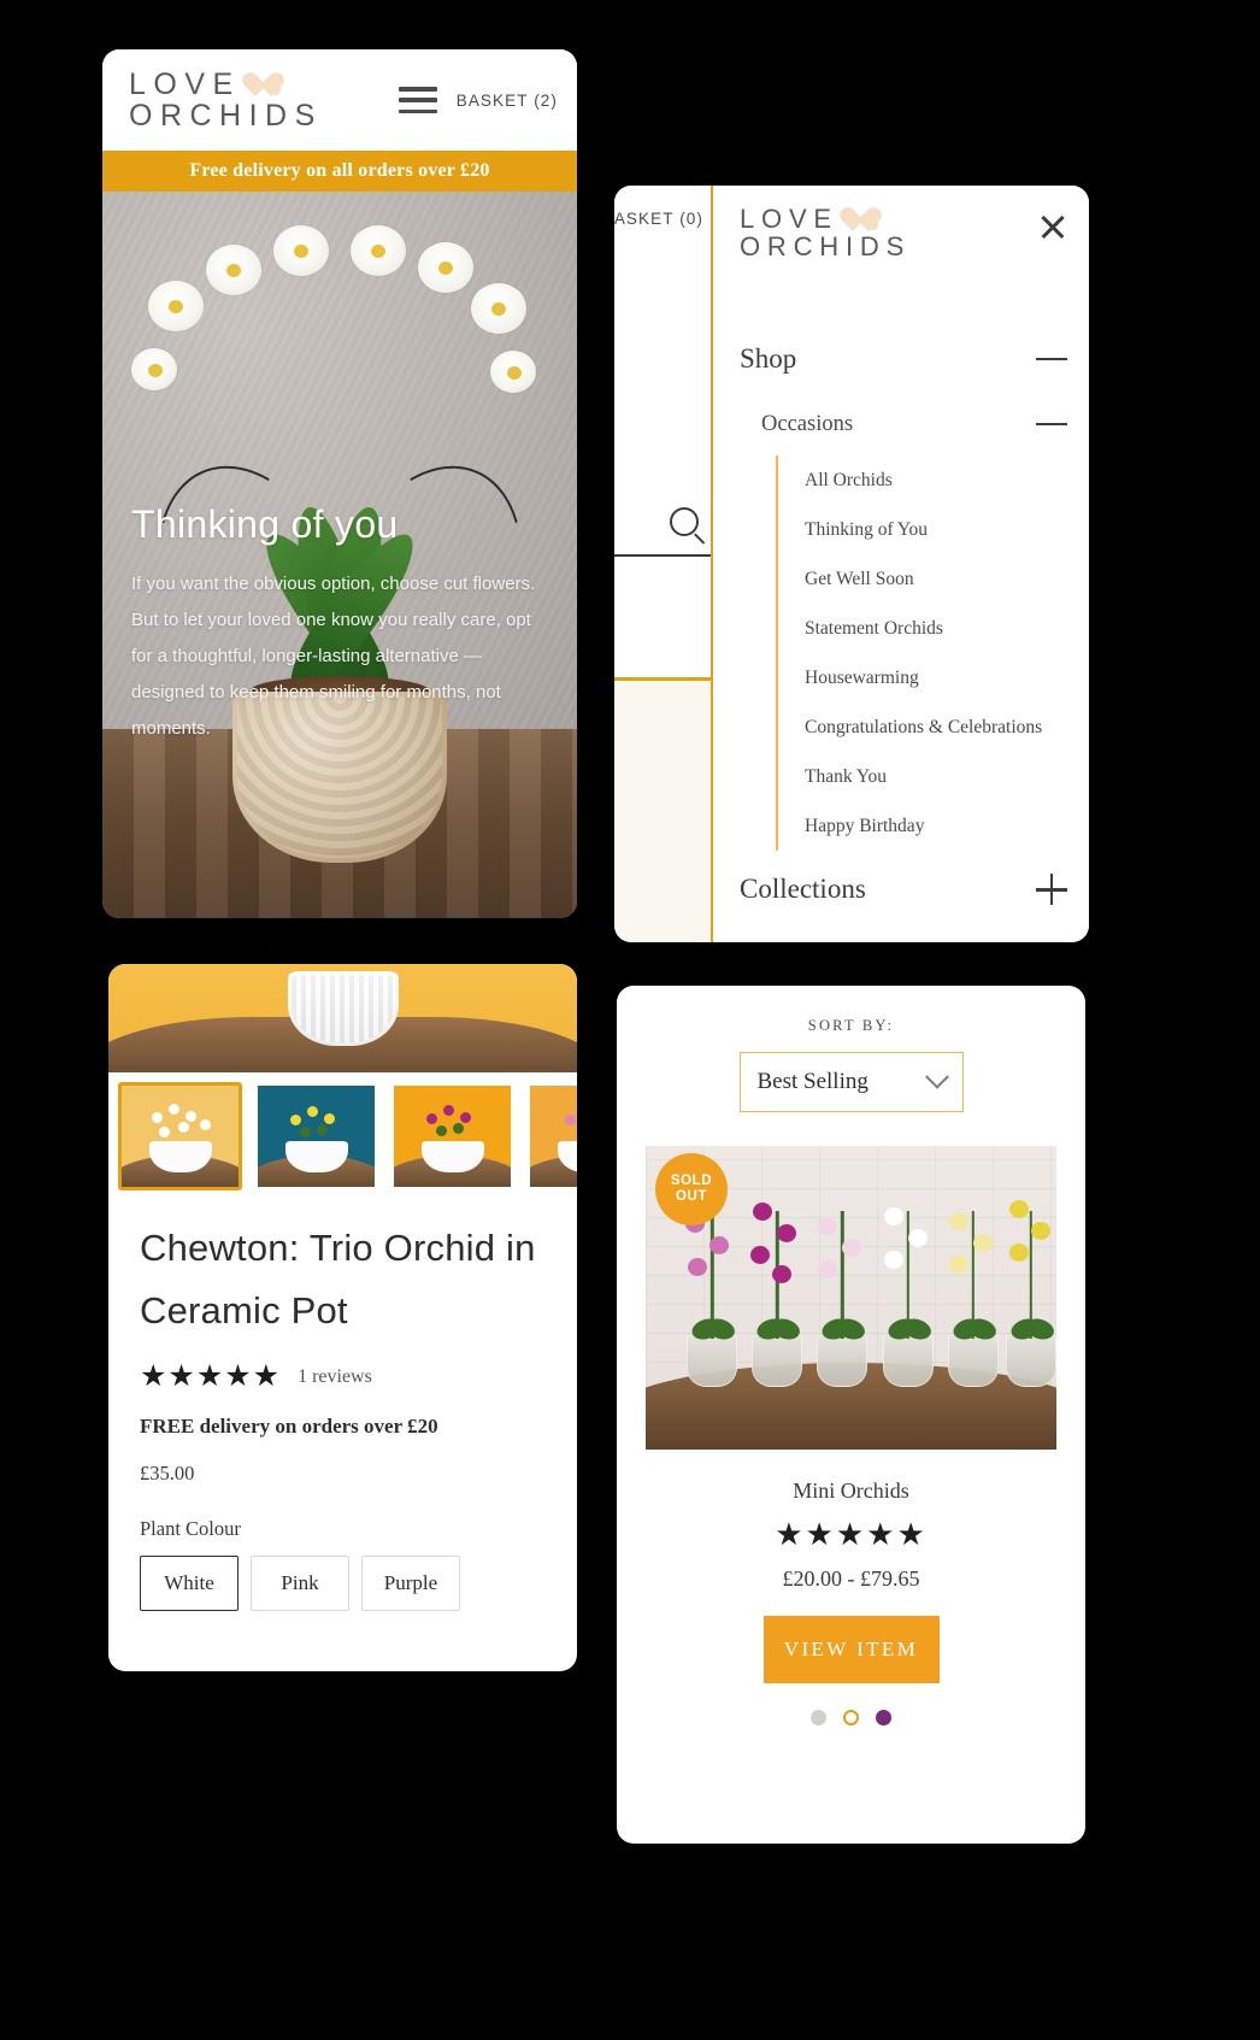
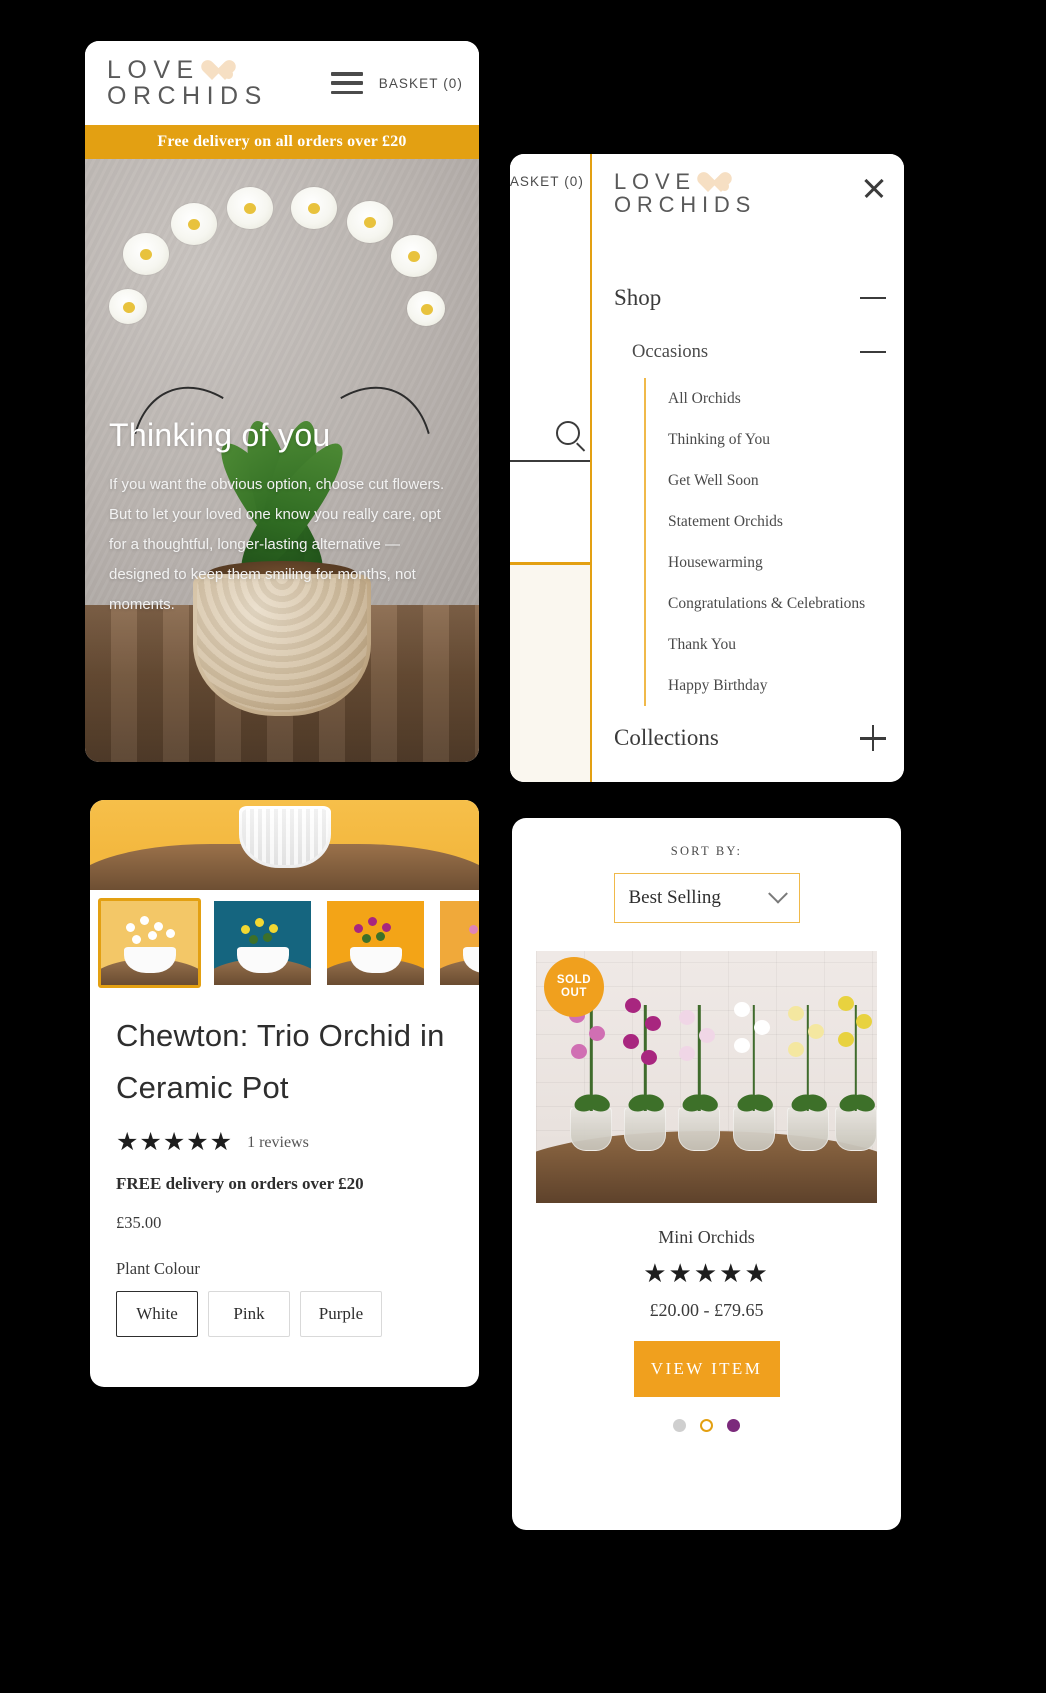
  LOVE
  ORCHIDS
- BASKET (2)
+ BASKET (0)
  Free delivery on all orders over £20
  Thinking of you
  If you want the obvious option, choose cut flowers. But to let your loved one know you really care, opt for a thoughtful, longer-lasting alternative — designed to keep them smiling for months, not moments.
  ASKET (0)
  LOVE
  ORCHIDS
  Shop
  Occasions
  All Orchids
  Thinking of You
  Get Well Soon
  Statement Orchids
  Housewarming
  Congratulations & Celebrations
  Thank You
  Happy Birthday
  Collections
  Chewton: Trio Orchid in Ceramic Pot
  ★★★★★
  1 reviews
  FREE delivery on orders over £20
  £35.00
  Plant Colour
  White
  Pink
  Purple
  SORT BY:
  Best Selling
  SOLD
  OUT
  Mini Orchids
  ★★★★★
  £20.00 - £79.65
  VIEW ITEM
